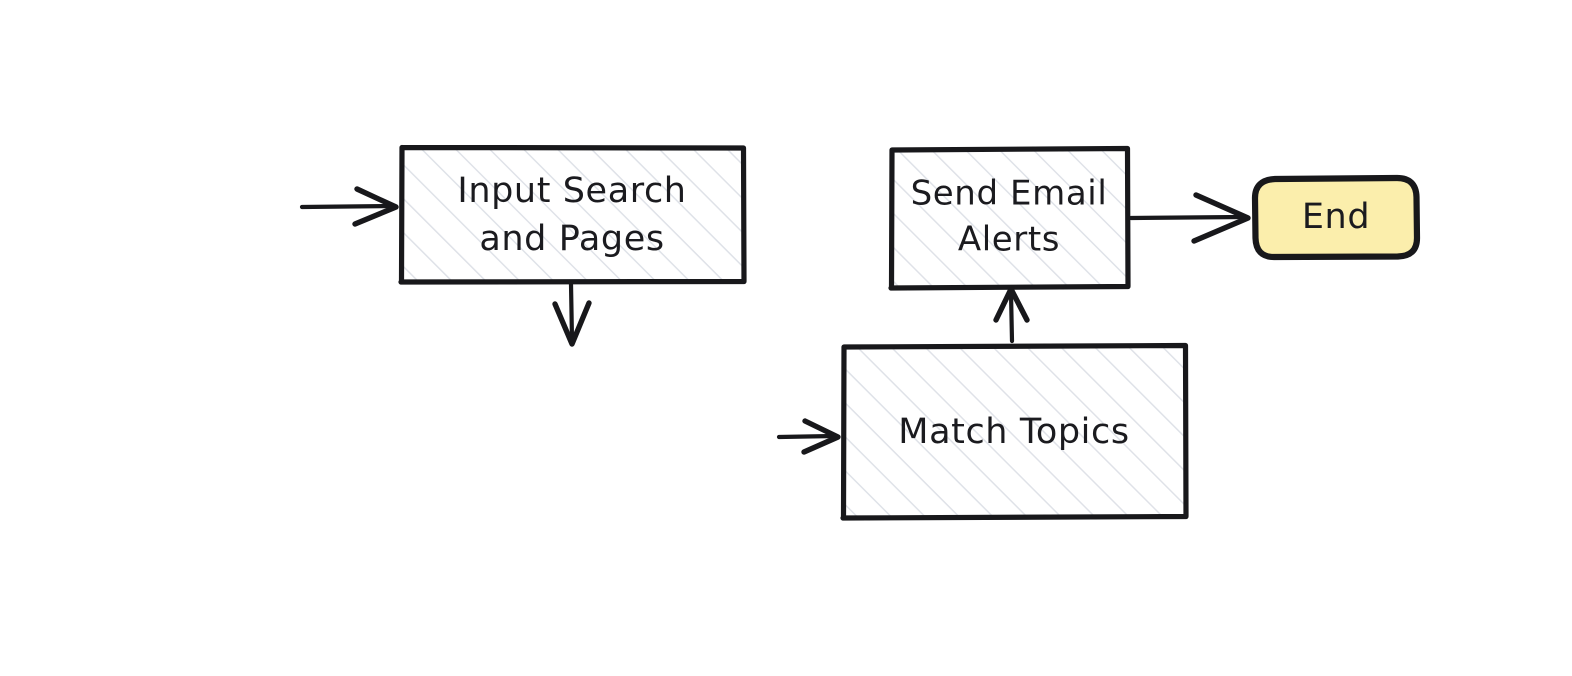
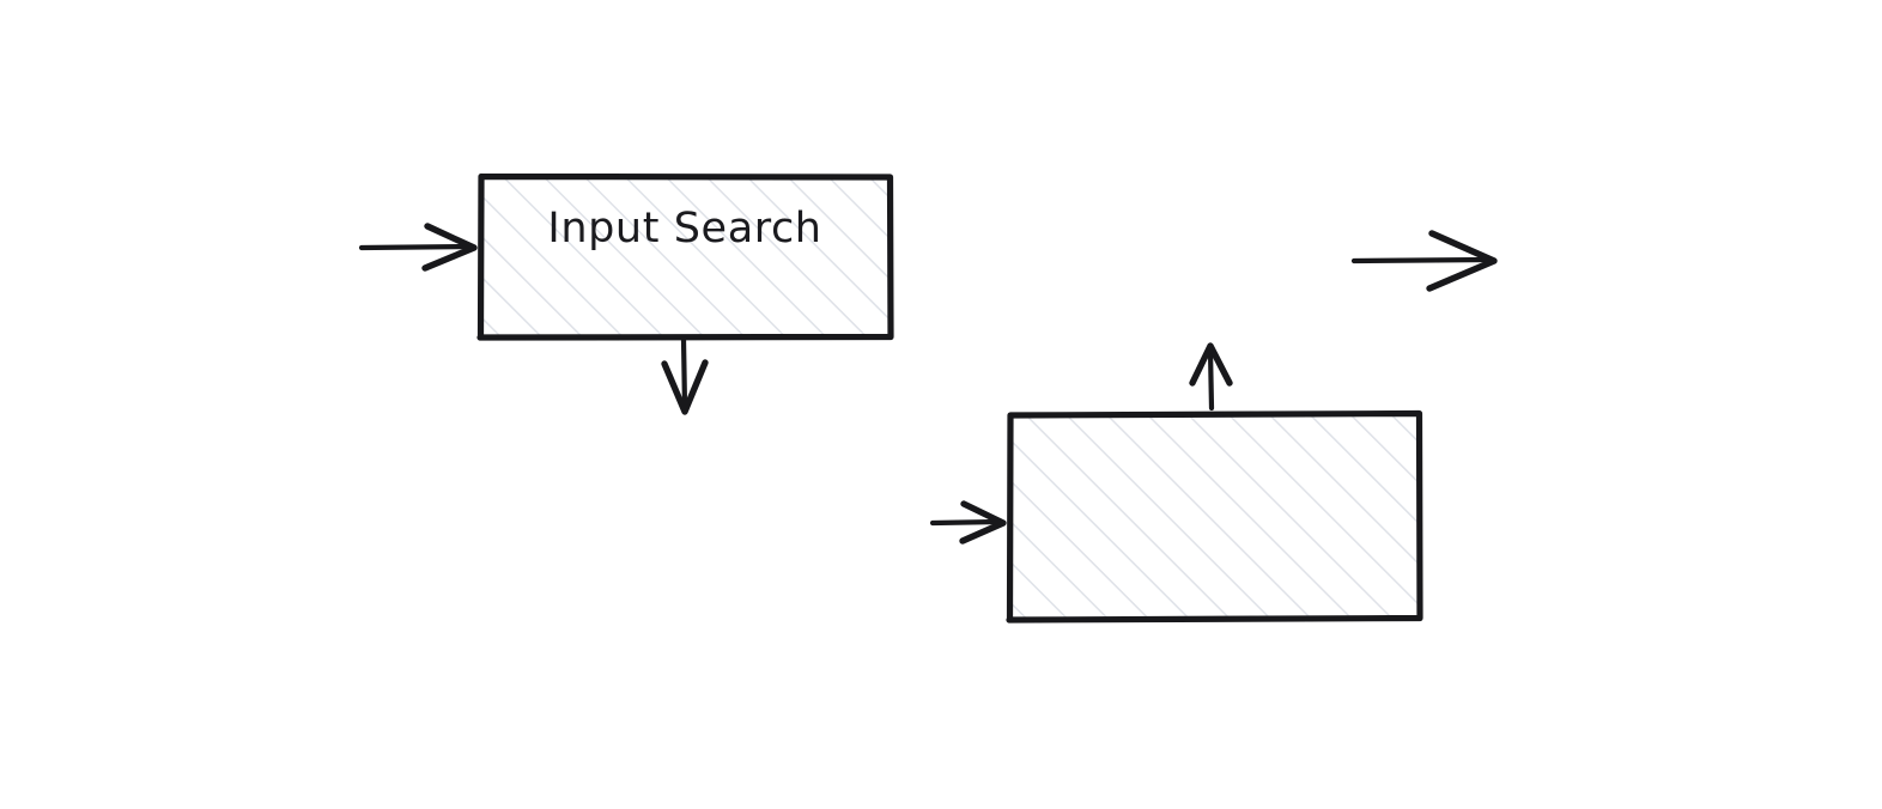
  Input Search
- and Pages
- Match Topics
- Send Email
- Alerts
- End
